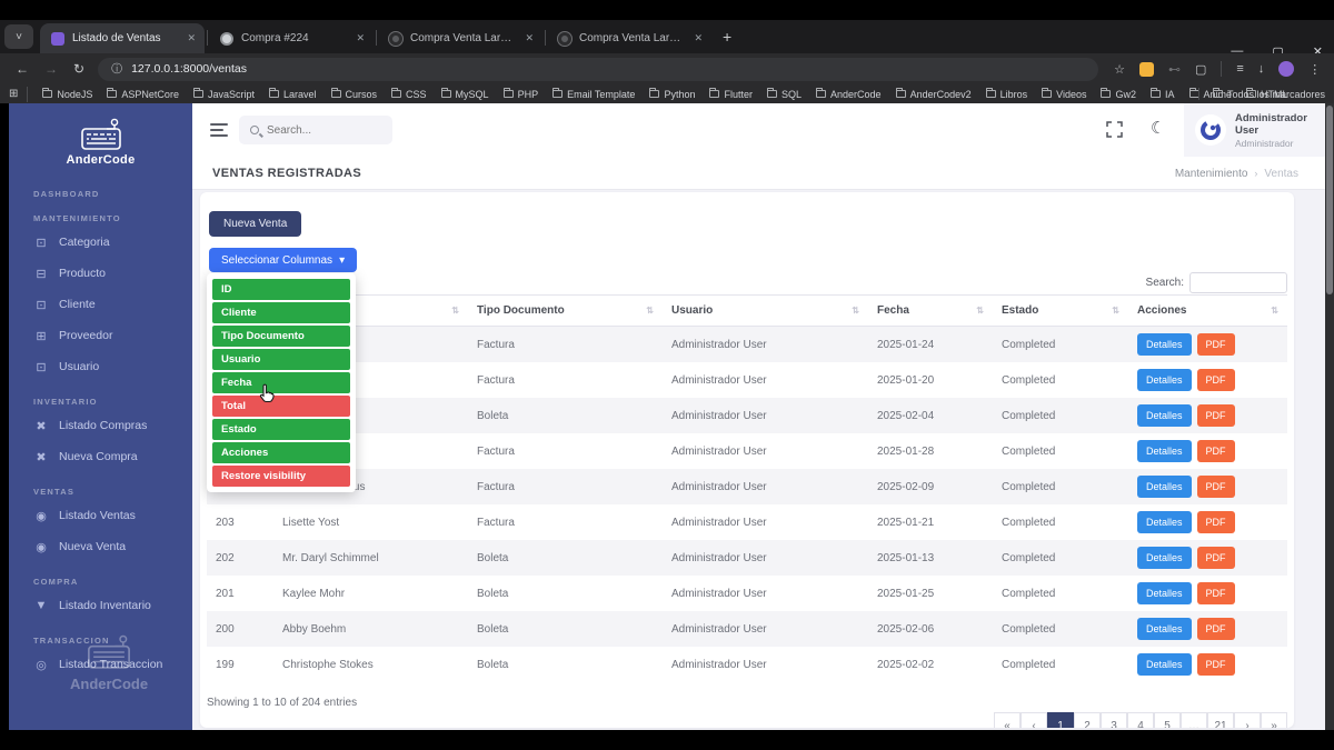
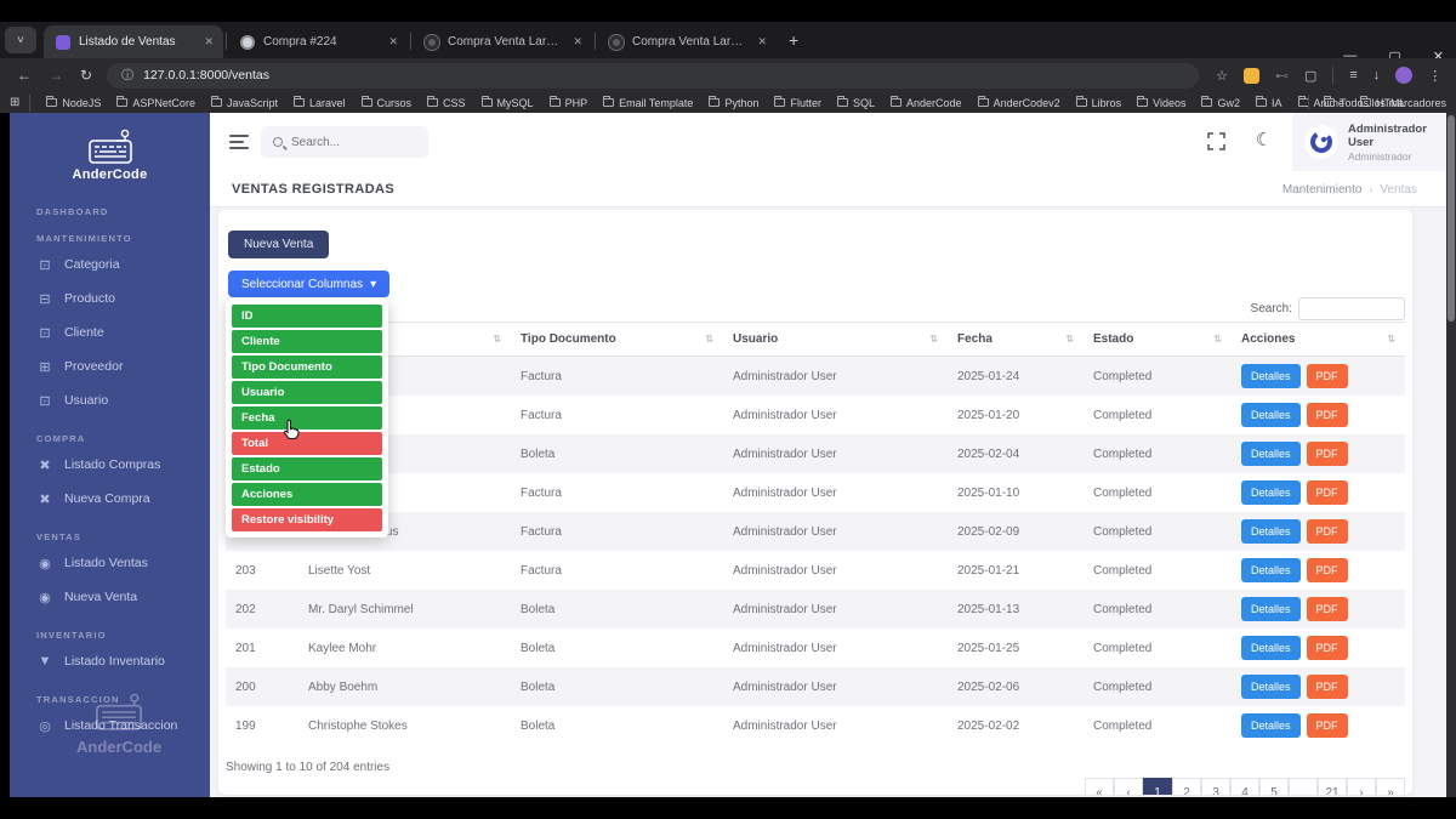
  ˅
  Listado de Ventas
  ✕
  Compra #224
  ✕
  ✕
  ✕
  +
  —
  ▢
  ✕
  ←
  →
  ↻
  ⓘ
  127.0.0.1:8000/ventas
  ☆
  ⊷
  ▢
  ≡
  ↓
  ⋮
  ⊞
  NodeJS
  ASPNetCore
  JavaScript
  Laravel
  Cursos
  CSS
  MySQL
  PHP
  Email Template
  Python
  Flutter
  SQL
  AnderCode
  AnderCodev2
  Libros
  Videos
  Gw2
  IA
  Todos los marcadores
  AnderCode
  DASHBOARD
  MANTENIMIENTO
  ⊡
  Categoria
  ⊟
  Producto
  ⊡
  Cliente
  ⊞
  Proveedor
  ⊡
  Usuario
- INVENTARIO
+ COMPRA
  ✖
  Listado Compras
  ✖
  Nueva Compra
  VENTAS
  ◉
  Listado Ventas
  ◉
  Nueva Venta
- COMPRA
+ INVENTARIO
  ▼
  Listado Inventario
  TRANSACCION
  ◎
  Listado Transaccion
  AnderCode
  Search...
  ☾
  Administrador User
  Administrador
  VENTAS REGISTRADAS
  Mantenimiento
  ›
  Ventas
  Nueva Venta
  Seleccionar Columnas
  ▾
  Search:
  ⇅
  Tipo Documento
  ⇅
  Usuario
  ⇅
  Fecha
  ⇅
  Estado
  ⇅
  Acciones
  ⇅
  Factura
  Administrador User
  2025-01-24
  Completed
  Detalles PDF
  Factura
  Administrador User
  2025-01-20
  Completed
  Detalles PDF
  Boleta
  Administrador User
  2025-02-04
  Completed
  Detalles PDF
  Factura
  Administrador User
- 2025-01-28
+ 2025-01-10
  Completed
  Detalles PDF
  Factura
  Administrador User
  2025-02-09
  Completed
  Detalles PDF
  203
  Lisette Yost
  Factura
  Administrador User
  2025-01-21
  Completed
  Detalles PDF
  202
  Mr. Daryl Schimmel
  Boleta
  Administrador User
  2025-01-13
  Completed
  Detalles PDF
  201
  Kaylee Mohr
  Boleta
  Administrador User
  2025-01-25
  Completed
  Detalles PDF
  200
  Abby Boehm
  Boleta
  Administrador User
  2025-02-06
  Completed
  Detalles PDF
  199
  Christophe Stokes
  Boleta
  Administrador User
  2025-02-02
  Completed
  Detalles PDF
  Showing 1 to 10 of 204 entries
  «
  ‹
  1
  2
  3
  4
  5
  …
  21
  ›
  »
  ID
  Cliente
  Tipo Documento
  Usuario
  Fecha
  Total
  Estado
  Acciones
  Restore visibility
